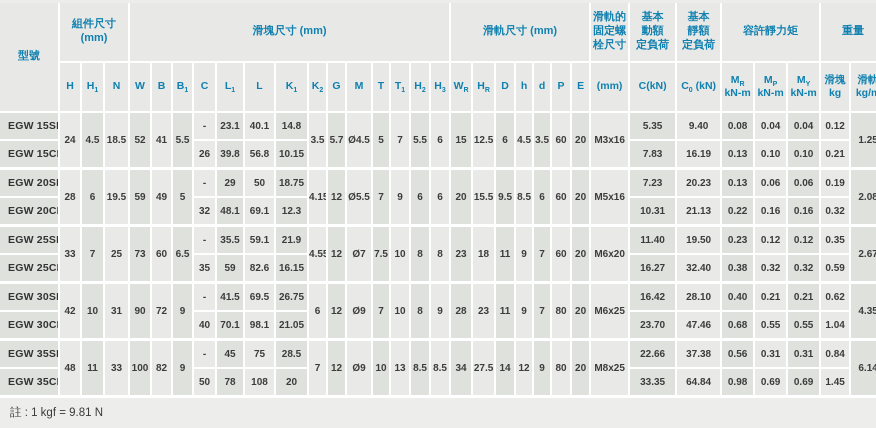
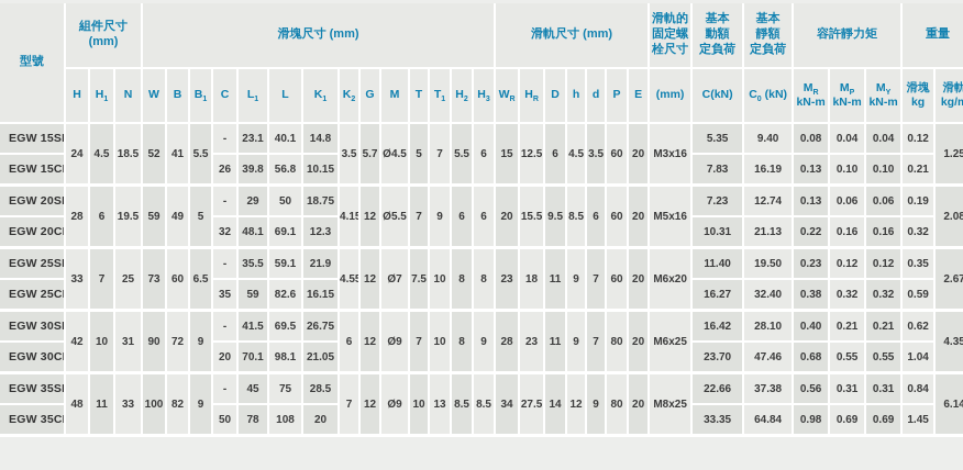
  型號	組件尺寸(mm)	滑塊尺寸 (mm)	滑軌尺寸 (mm)	滑軌的固定螺栓尺寸	基本動額定負荷	基本靜額定負荷	容許靜力矩	重量
  H	H	N	W	B	B	C	L	L	K	K	G	M	T	T	H	H	W	H	D	h	d	P	E	(mm)	C(kN)	C (kN)	MkN-m	MkN-m	MkN-m	滑塊kg	滑軌kg/
  EGW 15S	24	4.5	18.5	52	41	5.5	-	23.1	40.1	14.8	3.5	5.7	Ø4.5	5	7	5.5	6	15	12.5	6	4.5	3.5	60	20	M3x16	5.35	9.40	0.08	0.04	0.04	0.12	1.25
  EGW 15C	26	39.8	56.8	10.15	7.83	16.19	0.13	0.10	0.10	0.21
- EGW 20S	28	6	19.5	59	49	5	-	29	50	18.75	4.15	12	Ø5.5	7	9	6	6	20	15.5	9.5	8.5	6	60	20	M5x16	7.23	20.23	0.13	0.06	0.06	0.19	2.08
+ EGW 20S	28	6	19.5	59	49	5	-	29	50	18.75	4.15	12	Ø5.5	7	9	6	6	20	15.5	9.5	8.5	6	60	20	M5x16	7.23	12.74	0.13	0.06	0.06	0.19	2.08
  EGW 20C	32	48.1	69.1	12.3	10.31	21.13	0.22	0.16	0.16	0.32
  EGW 25S	33	7	25	73	60	6.5	-	35.5	59.1	21.9	4.55	12	Ø7	7.5	10	8	8	23	18	11	9	7	60	20	M6x20	11.40	19.50	0.23	0.12	0.12	0.35	2.67
  EGW 25C	35	59	82.6	16.15	16.27	32.40	0.38	0.32	0.32	0.59
  EGW 30S	42	10	31	90	72	9	-	41.5	69.5	26.75	6	12	Ø9	7	10	8	9	28	23	11	9	7	80	20	M6x25	16.42	28.10	0.40	0.21	0.21	0.62	4.35
- EGW 30C	40	70.1	98.1	21.05	23.70	47.46	0.68	0.55	0.55	1.04
+ EGW 30C	20	70.1	98.1	21.05	23.70	47.46	0.68	0.55	0.55	1.04
  EGW 35S	48	11	33	100	82	9	-	45	75	28.5	7	12	Ø9	10	13	8.5	8.5	34	27.5	14	12	9	80	20	M8x25	22.66	37.38	0.56	0.31	0.31	0.84	6.14
  EGW 35C	50	78	108	20	33.35	64.84	0.98	0.69	0.69	1.45
- 註 : 1 kgf = 9.81 N
